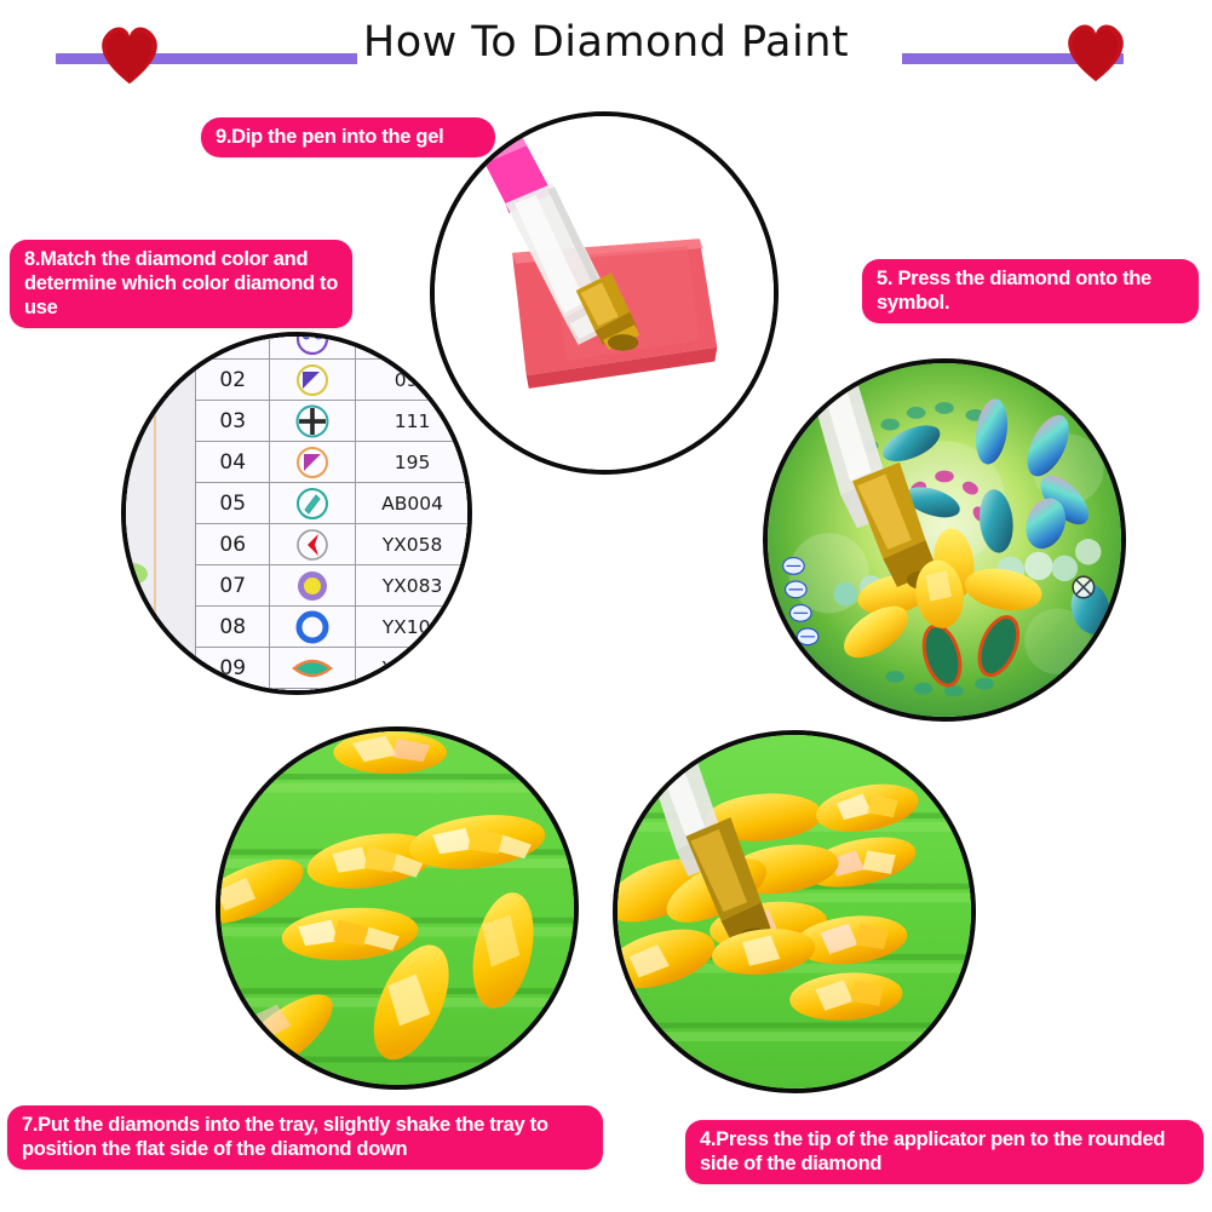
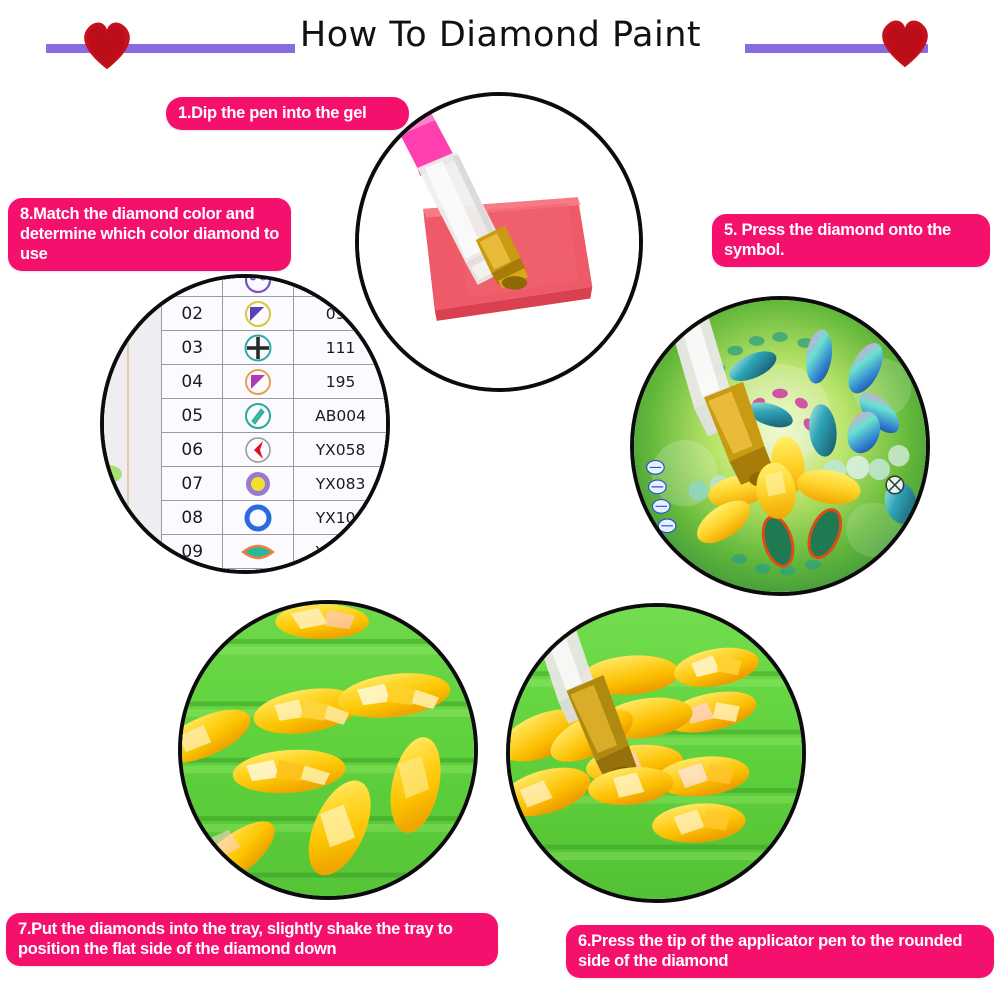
  How To Diamond Paint
- 9.Dip the pen into the gel
+ 1.Dip the pen into the gel
  8.Match the diamond color and determine which color diamond to use
  5. Press the diamond onto the symbol.
  7.Put the diamonds into the tray, slightly shake the tray to position the flat side of the diamond down
- 4.Press the tip of the applicator pen to the rounded side of the diamond
+ 6.Press the tip of the applicator pen to the rounded side of the diamond
  02		093
  03		111
  04		195
  05		AB004
  06		YX058
  07		YX083
  08		YX106
  09		YX125
